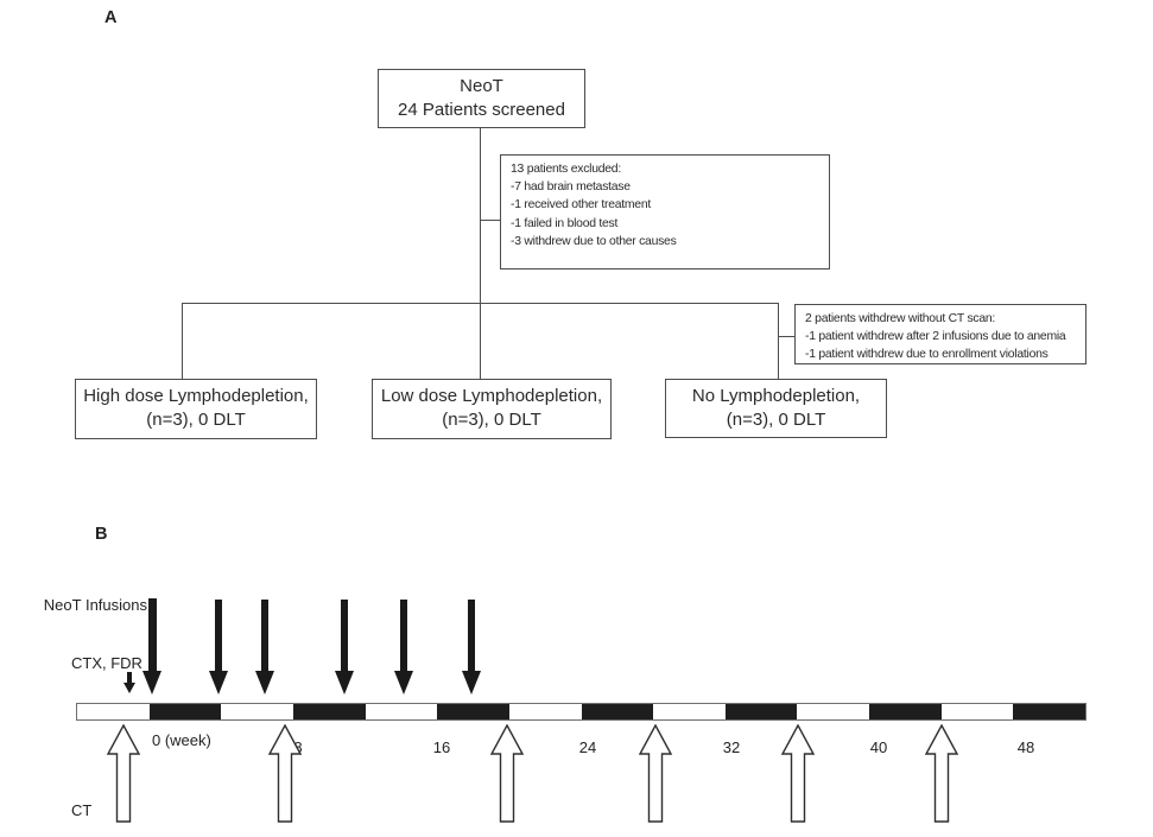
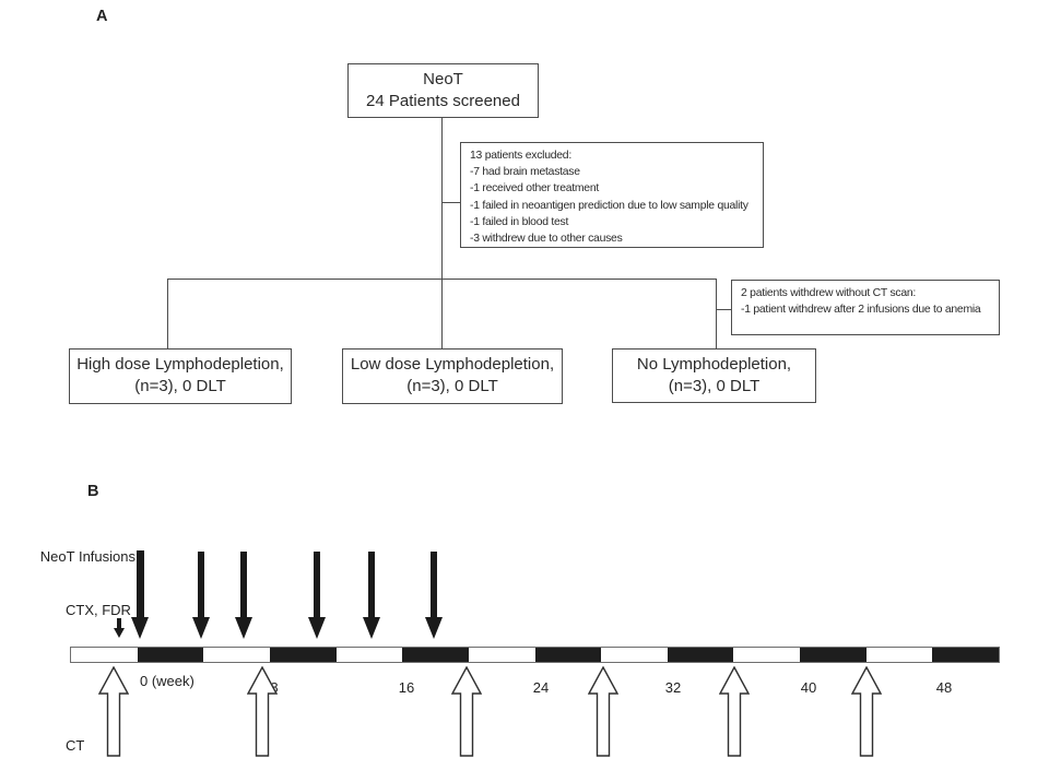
  A
  NeoT
  24 Patients screened
  13 patients excluded:
  -7 had brain metastase
  -1 received other treatment
+ -1 failed in neoantigen prediction due to low sample quality
  -1 failed in blood test
  -3 withdrew due to other causes
  2 patients withdrew without CT scan:
  -1 patient withdrew after 2 infusions due to anemia
- -1 patient withdrew due to enrollment violations
  High dose Lymphodepletion,
  (n=3), 0 DLT
  Low dose Lymphodepletion,
  (n=3), 0 DLT
  No Lymphodepletion,
  (n=3), 0 DLT
  B
  NeoT Infusions
  CTX, FDR
  CT
  0 (week)
  8
  16
  24
  32
  40
  48
